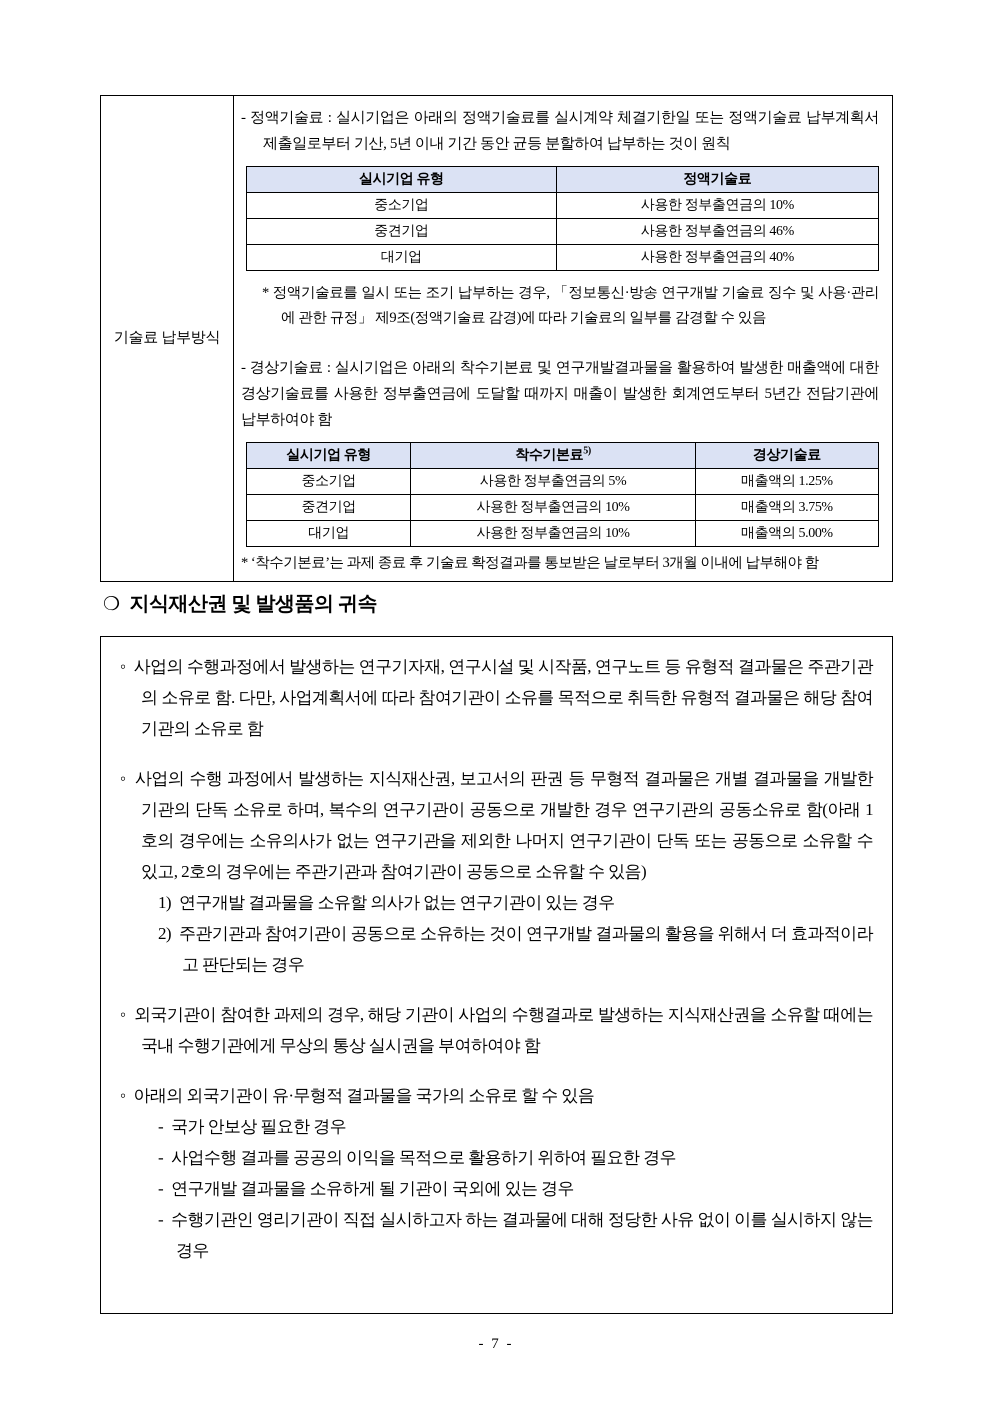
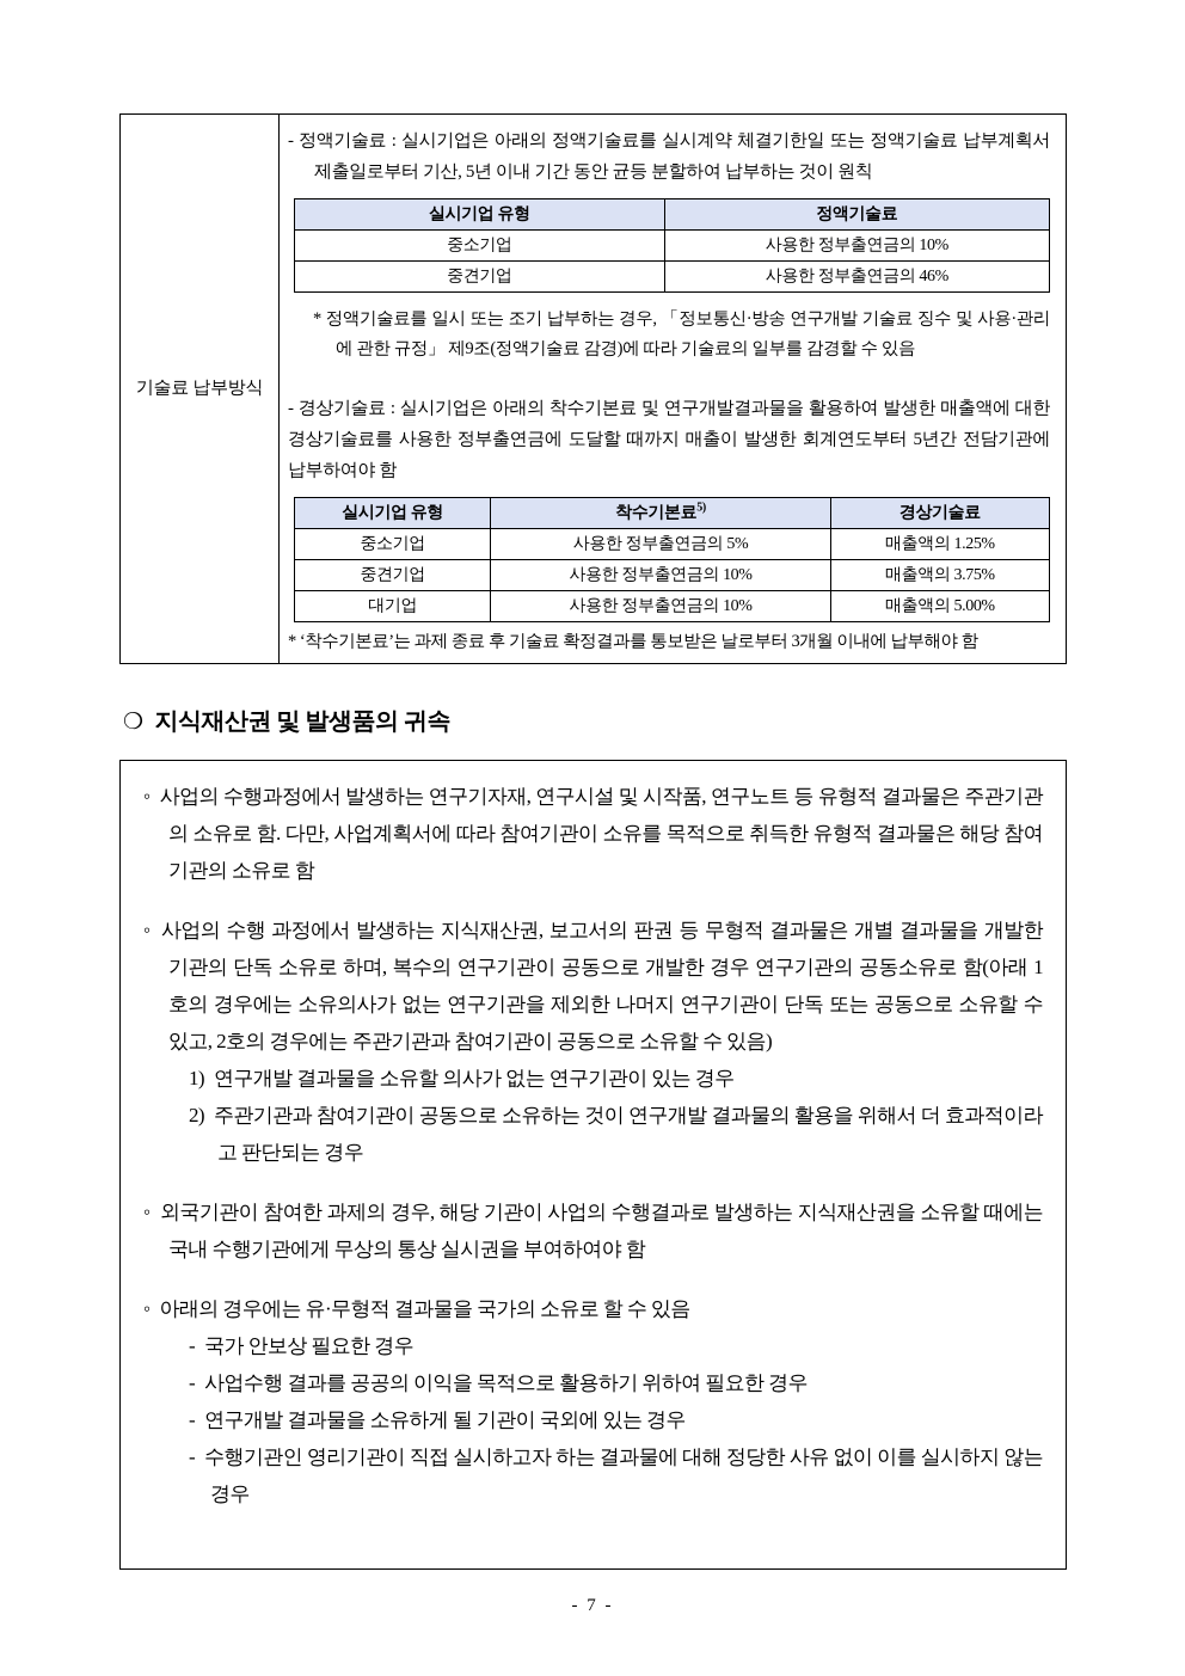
  기술료 납부방식	- 정액기술료 : 실시기업은 아래의 정액기술료를 실시계약 체결기한일 또는 정액기술료 납부계획서 제출일로부터 기산, 5년 이내 기간 동안 균등 분할하여 납부하는 것이 원칙
  실시기업 유형	정액기술료
  중소기업	사용한 정부출연금의 10%
  중견기업	사용한 정부출연금의 46%
- 대기업	사용한 정부출연금의 40%
  	* 정액기술료를 일시 또는 조기 납부하는 경우, 「정보통신·방송 연구개발 기술료 징수 및 사용·관리에 관한 규정」 제9조(정액기술료 감경)에 따라 기술료의 일부를 감경할 수 있음 - 경상기술료 : 실시기업은 아래의 착수기본료 및 연구개발결과물을 활용하여 발생한 매출액에 대한 경상기술료를 사용한 정부출연금에 도달할 때까지 매출이 발생한 회계연도부터 5년간 전담기관에 납부하여야 함
  실시기업 유형	착수기본료5)	경상기술료
  중소기업	사용한 정부출연금의 5%	매출액의 1.25%
  중견기업	사용한 정부출연금의 10%	매출액의 3.75%
  대기업	사용한 정부출연금의 10%	매출액의 5.00%
  	* ‘착수기본료’는 과제 종료 후 기술료 확정결과를 통보받은 날로부터 3개월 이내에 납부해야 함
  ❍ 지식재산권 및 발생품의 귀속
  ◦ 사업의 수행과정에서 발생하는 연구기자재, 연구시설 및 시작품, 연구노트 등 유형적 결과물은 주관기관의 소유로 함. 다만, 사업계획서에 따라 참여기관이 소유를 목적으로 취득한 유형적 결과물은 해당 참여기관의 소유로 함
  ◦ 사업의 수행 과정에서 발생하는 지식재산권, 보고서의 판권 등 무형적 결과물은 개별 결과물을 개발한 기관의 단독 소유로 하며, 복수의 연구기관이 공동으로 개발한 경우 연구기관의 공동소유로 함(아래 1호의 경우에는 소유의사가 없는 연구기관을 제외한 나머지 연구기관이 단독 또는 공동으로 소유할 수 있고, 2호의 경우에는 주관기관과 참여기관이 공동으로 소유할 수 있음)
  1) 연구개발 결과물을 소유할 의사가 없는 연구기관이 있는 경우
  2) 주관기관과 참여기관이 공동으로 소유하는 것이 연구개발 결과물의 활용을 위해서 더 효과적이라고 판단되는 경우
  ◦ 외국기관이 참여한 과제의 경우, 해당 기관이 사업의 수행결과로 발생하는 지식재산권을 소유할 때에는 국내 수행기관에게 무상의 통상 실시권을 부여하여야 함
- ◦ 아래의 외국기관이 유·무형적 결과물을 국가의 소유로 할 수 있음
+ ◦ 아래의 경우에는 유·무형적 결과물을 국가의 소유로 할 수 있음
  - 국가 안보상 필요한 경우
  - 사업수행 결과를 공공의 이익을 목적으로 활용하기 위하여 필요한 경우
  - 연구개발 결과물을 소유하게 될 기관이 국외에 있는 경우
  - 수행기관인 영리기관이 직접 실시하고자 하는 결과물에 대해 정당한 사유 없이 이를 실시하지 않는 경우
  - 7 -
